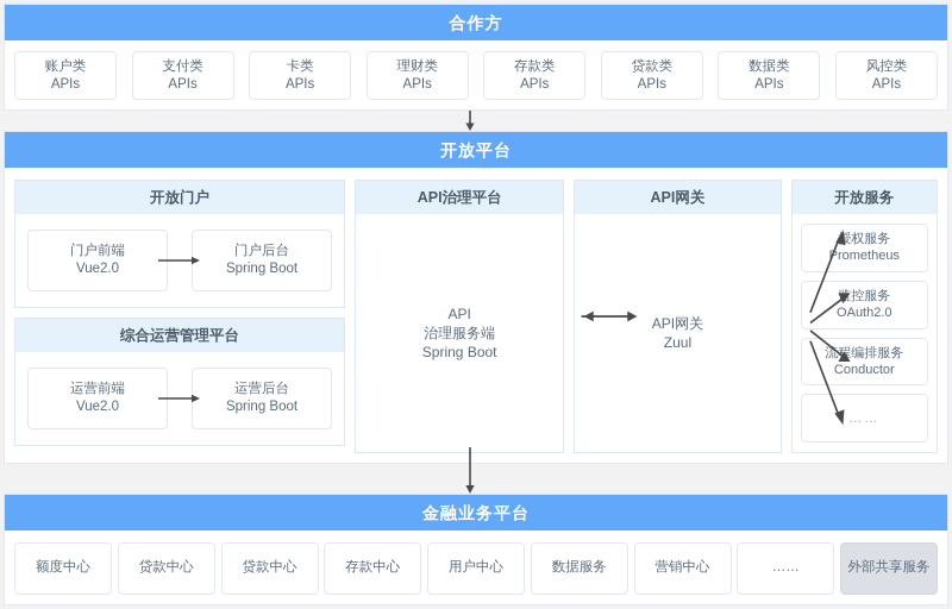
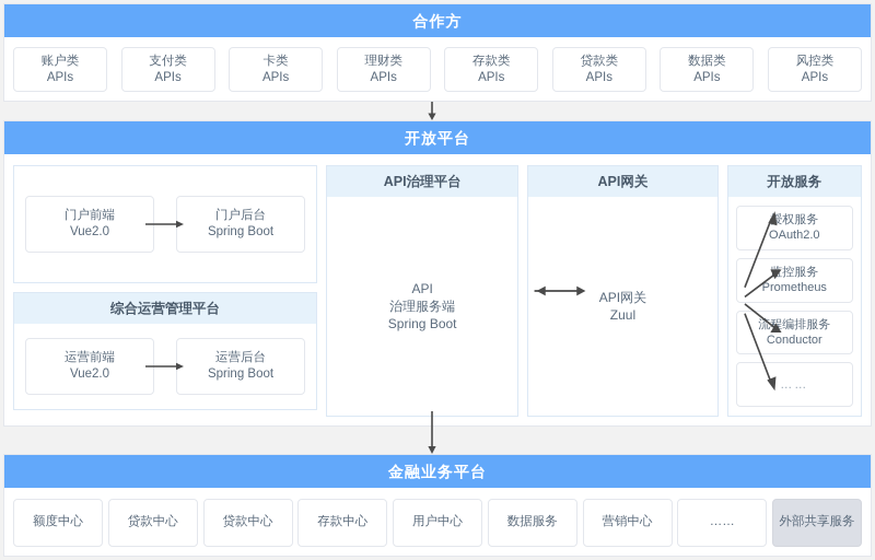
  合作方
  账户类
  APIs
  支付类
  APIs
  卡类
  APIs
  理财类
  APIs
  存款类
  APIs
  贷款类
  APIs
  数据类
  APIs
  风控类
  APIs
  开放平台
- 开放门户
  门户前端
  Vue2.0
  门户后台
  Spring Boot
  综合运营管理平台
  运营前端
  Vue2.0
  运营后台
  Spring Boot
  API治理平台
  API
  治理服务端
  Spring Boot
  API网关
  API网关
  Zuul
  开放服务
  授权服务
- Prometheus
+ OAuth2.0
  控服务
- OAuth2.0
+ Prometheus
  流编排服务
  Conductor
  ……
  金融业务平台
  额度中心
  贷款中心
  贷款中心
  存款中心
  用户中心
  数据服务
  营销中心
  ……
  外部共享服务
